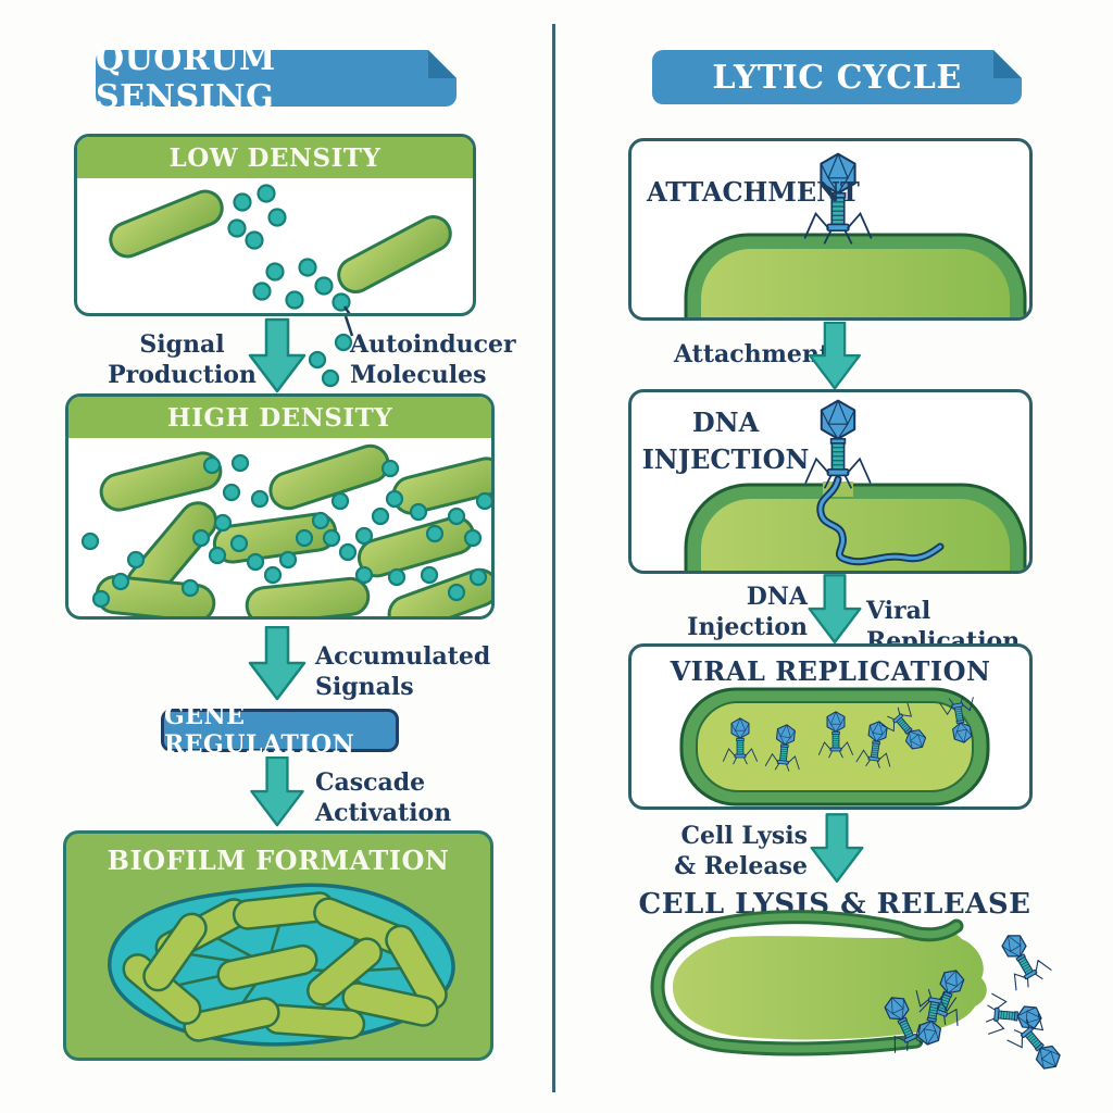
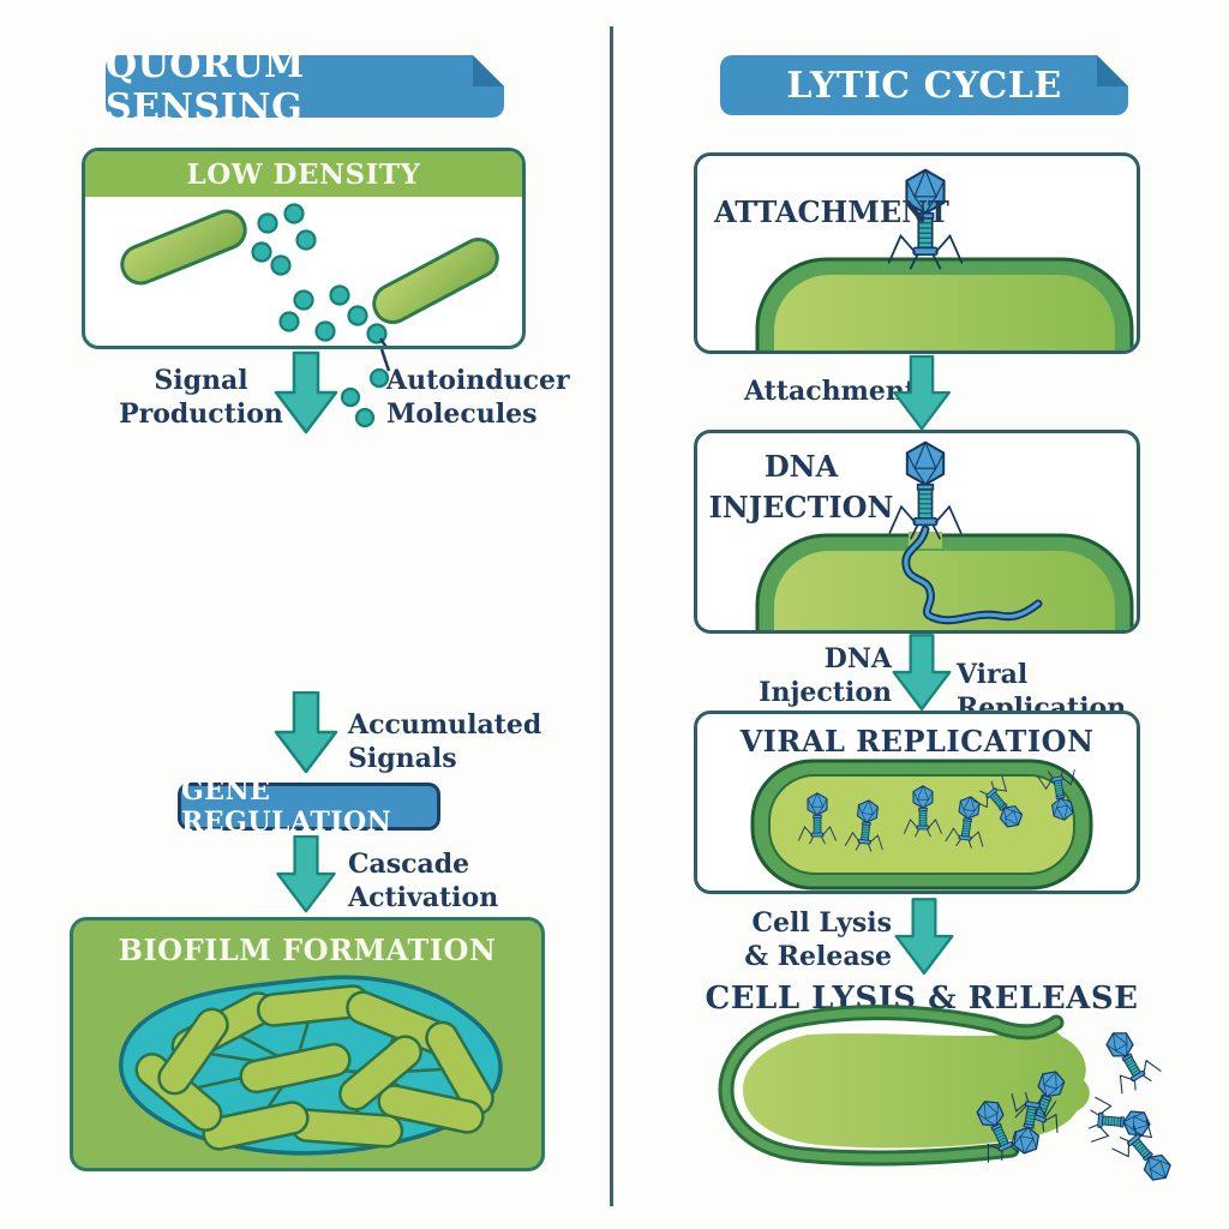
  QUORUM SENSING
  LOW DENSITY
  Signal
  Production
  Autoinducer
  Molecules
- HIGH DENSITY
  Accumulated
  Signals
  GENE REGULATION
  Cascade
  Activation
  BIOFILM FORMATION
  LYTIC CYCLE
  ATTACHMENT
  Attachme
  DNA
  INJECTION
  DNA
  Injection
  Viral Replication
  VIRAL REPLICATION
  Cell Lysis
  & Release
  CELL LYSIS & RELEASE
